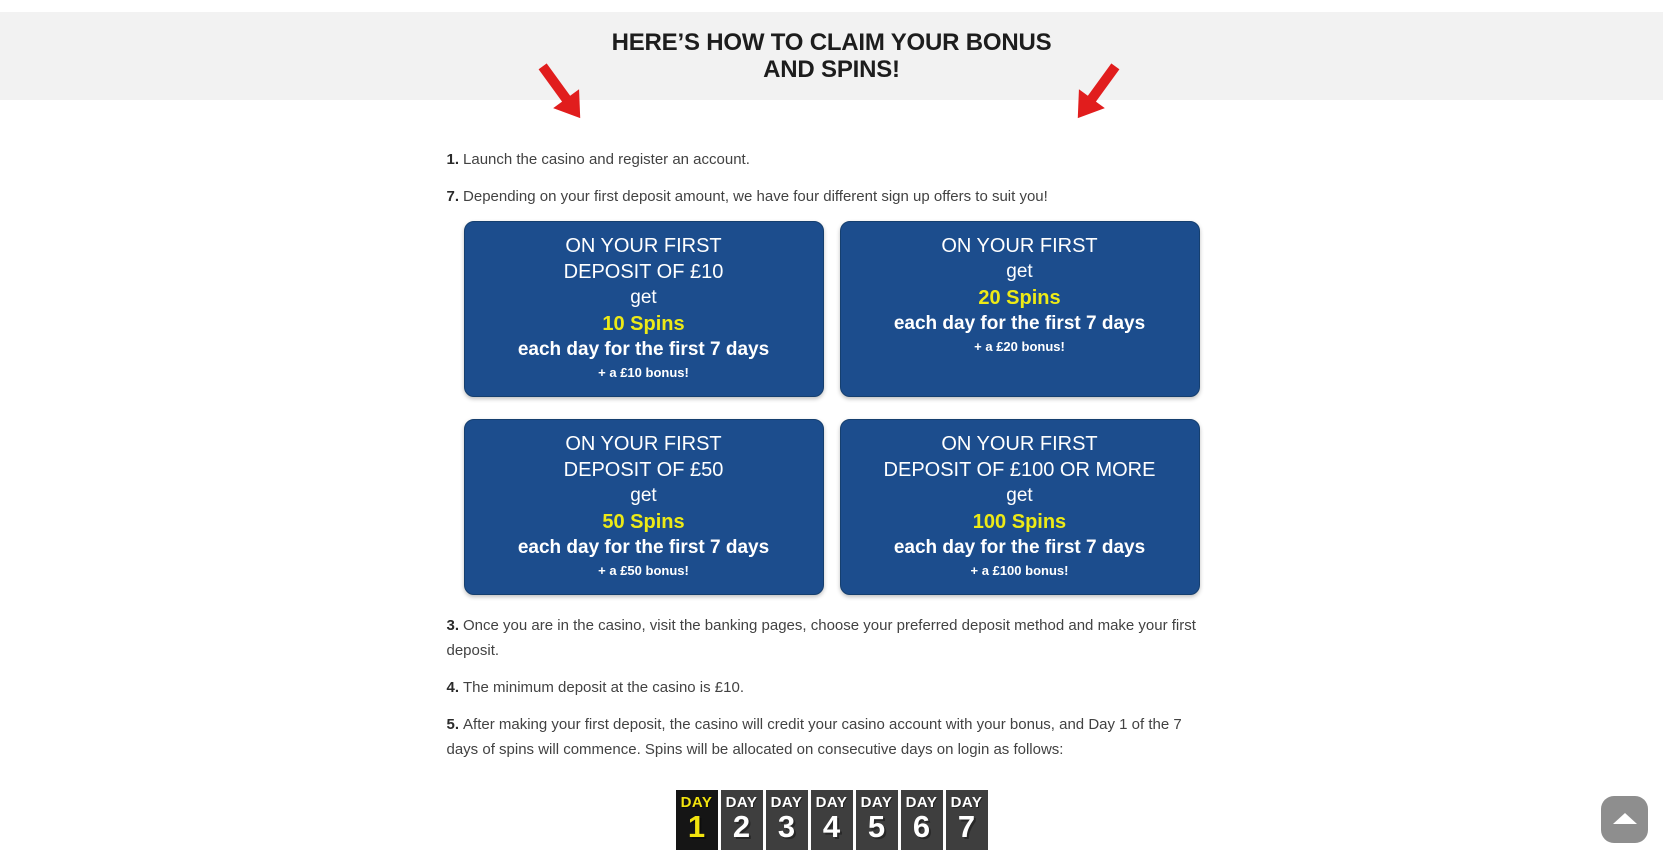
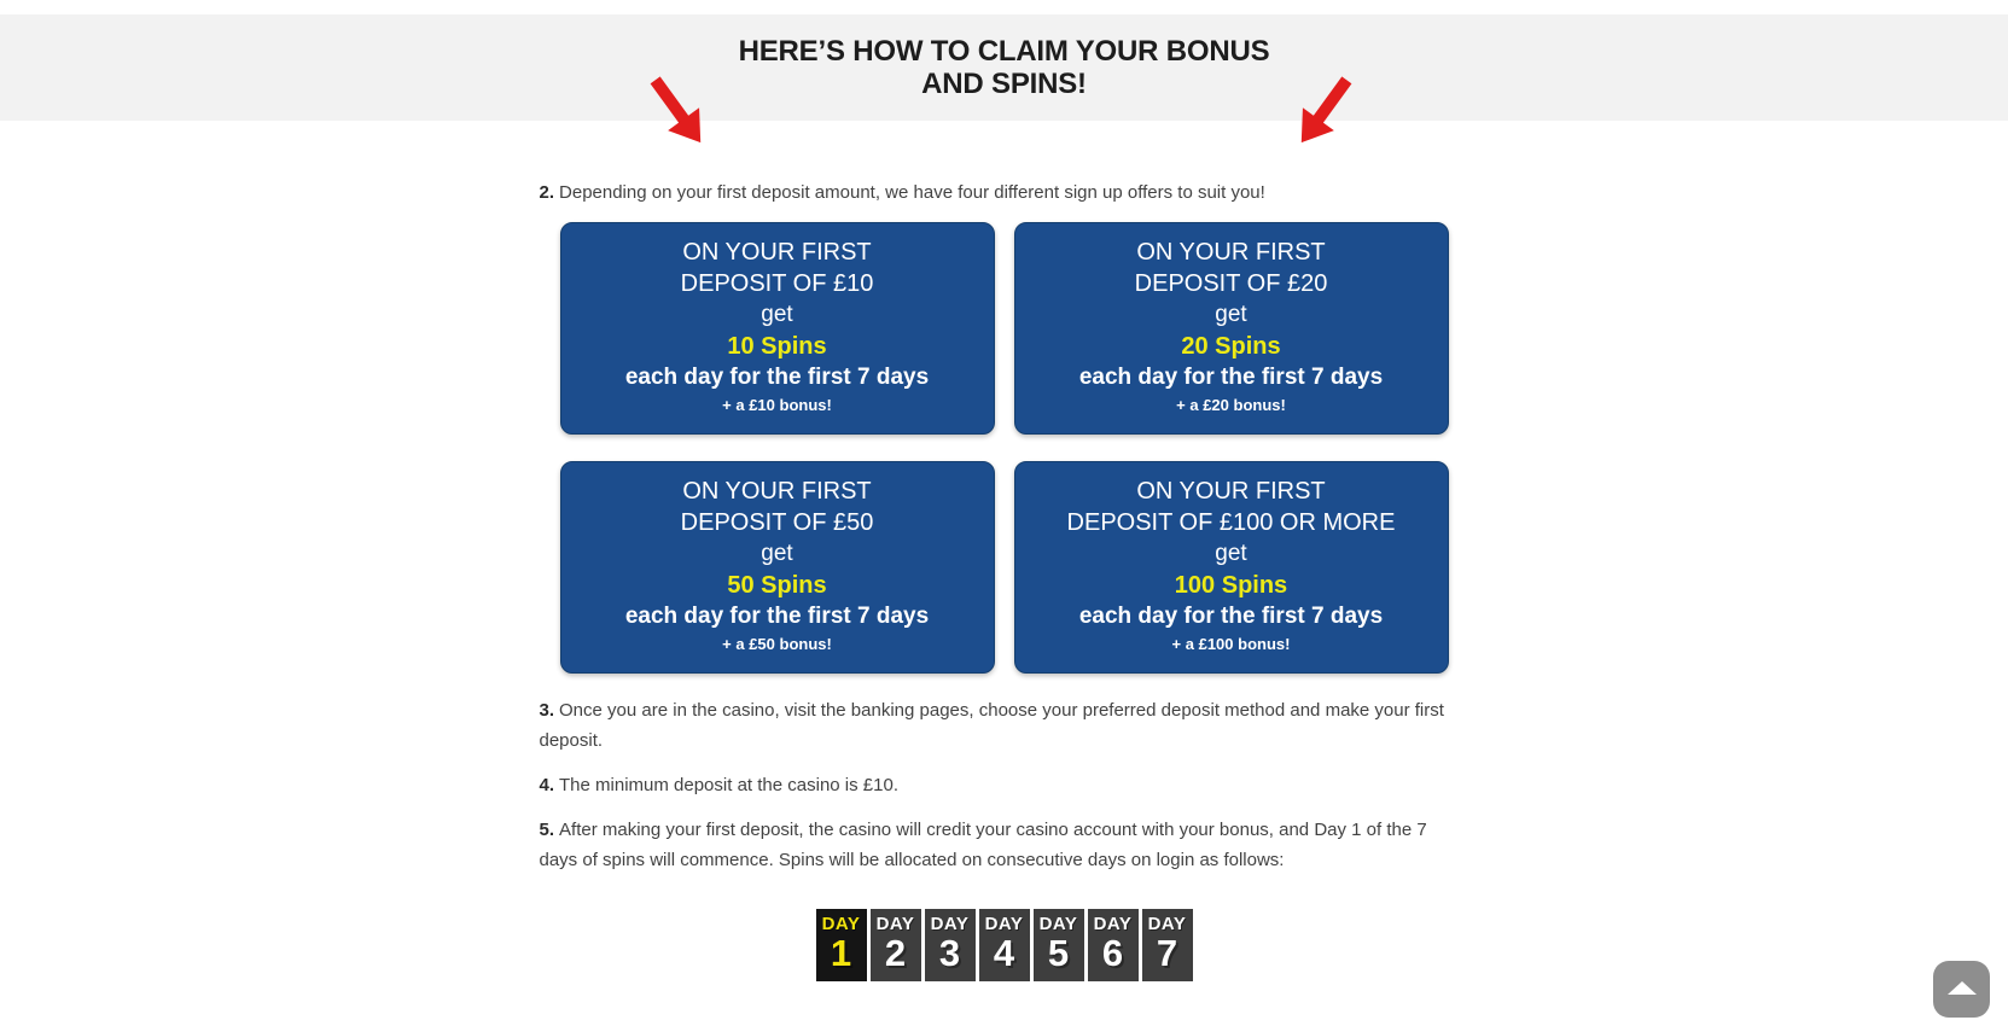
  HERE’S HOW TO CLAIM YOUR BONUS
  AND SPINS!
- 1. Launch the casino and register an account.
- 7. Depending on your first deposit amount, we have four different sign up offers to suit you!
+ 2. Depending on your first deposit amount, we have four different sign up offers to suit you!
  ON YOUR FIRST
  DEPOSIT OF £10
  get
  10 Spins
  each day for the first 7 days
  + a £10 bonus!
  ON YOUR FIRST
+ DEPOSIT OF £20
  get
  20 Spins
  each day for the first 7 days
  + a £20 bonus!
  ON YOUR FIRST
  DEPOSIT OF £50
  get
  50 Spins
  each day for the first 7 days
  + a £50 bonus!
  ON YOUR FIRST
  DEPOSIT OF £100 OR MORE
  get
  100 Spins
  each day for the first 7 days
  + a £100 bonus!
  3. Once you are in the casino, visit the banking pages, choose your preferred deposit method and make your first deposit.
  4. The minimum deposit at the casino is £10.
  5. After making your first deposit, the casino will credit your casino account with your bonus, and Day 1 of the 7 days of spins will commence. Spins will be allocated on consecutive days on login as follows:
  DAY
  1
  DAY
  2
  DAY
  3
  DAY
  4
  DAY
  5
  DAY
  6
  DAY
  7
